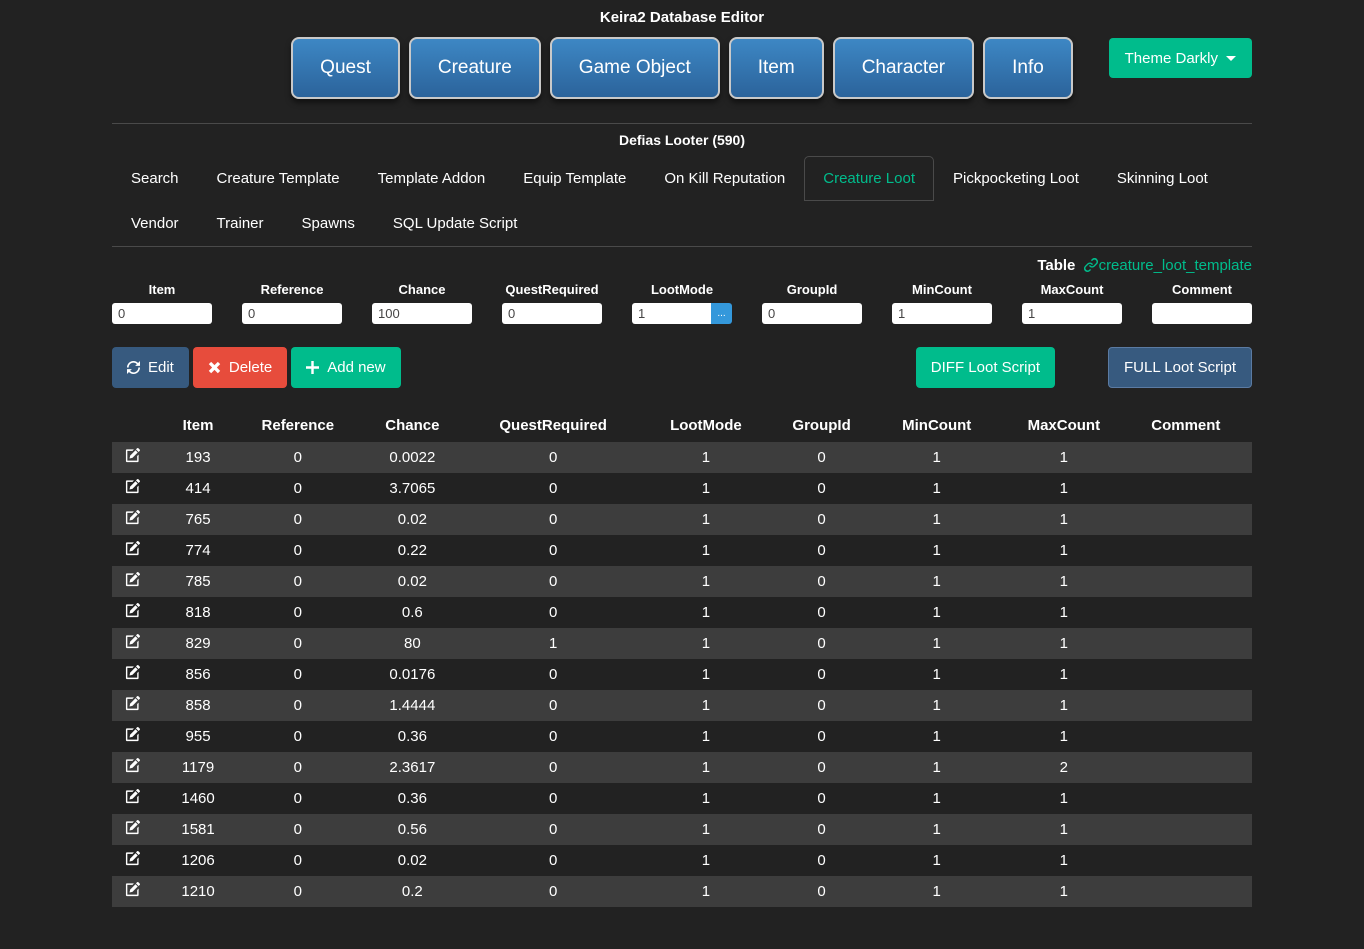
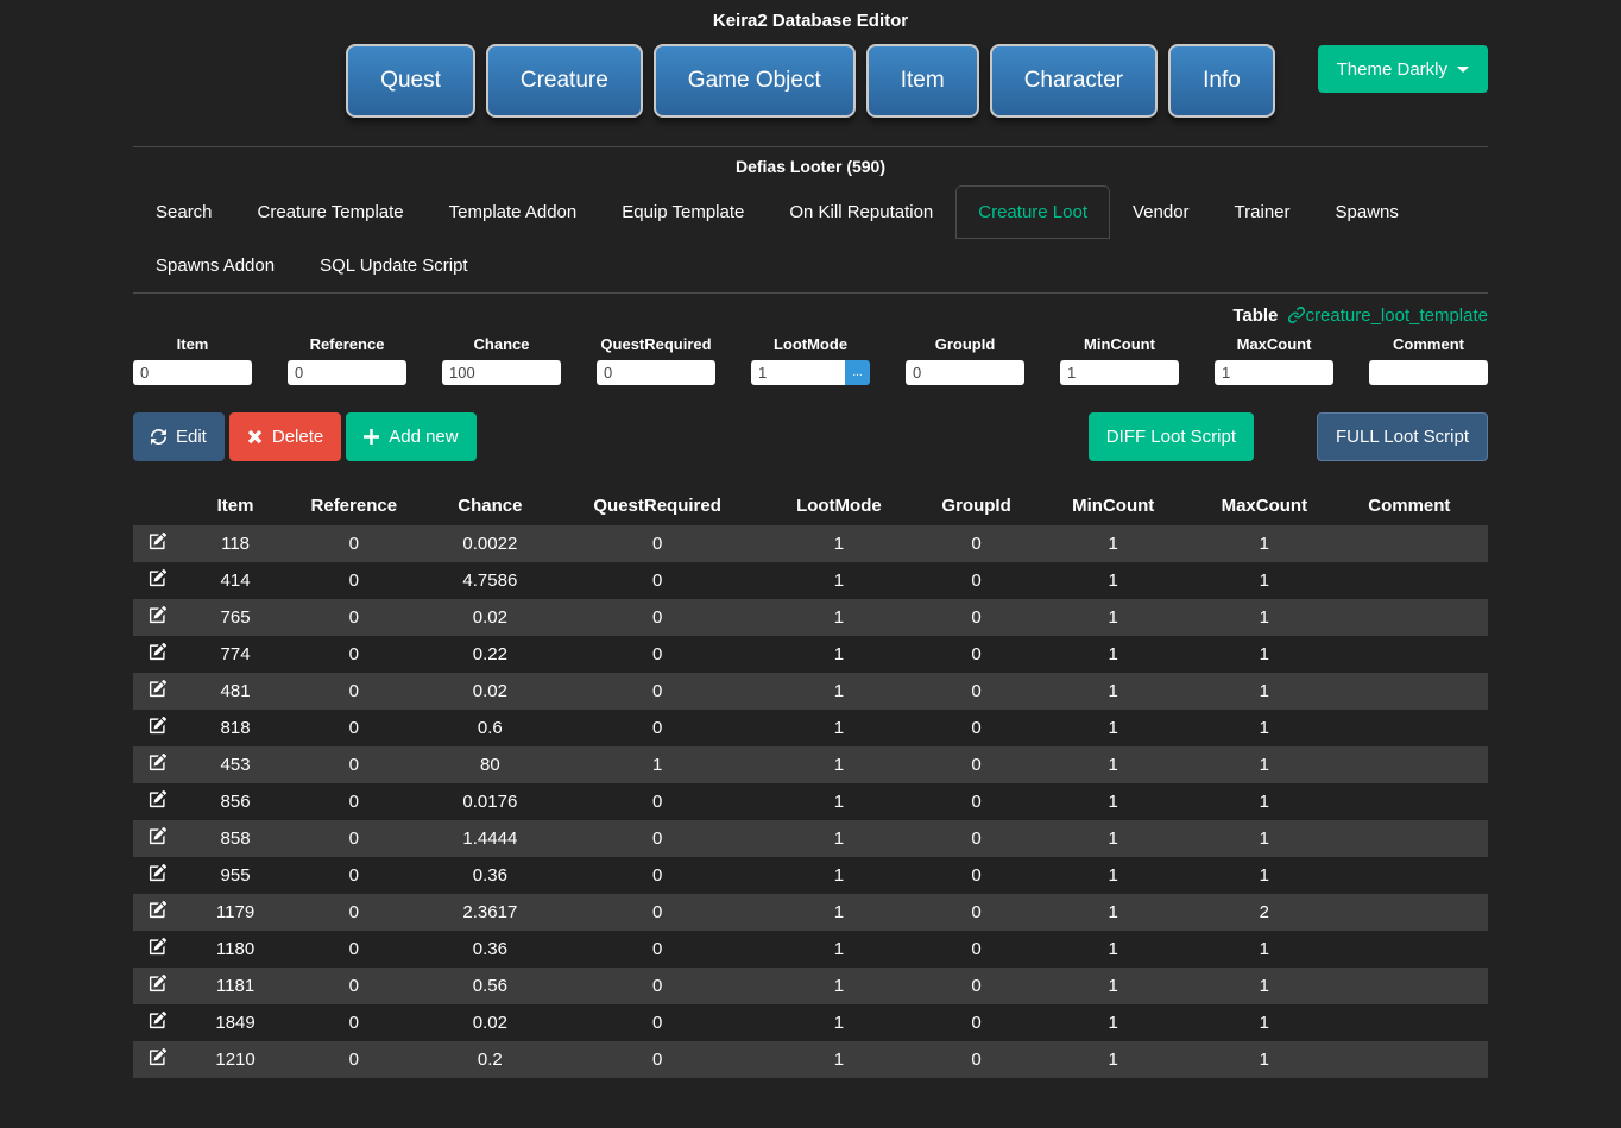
  Keira2 Database Editor
  Quest
  Creature
  Game Object
  Item
  Character
  Info
  Theme Darkly
  Defias Looter (590)
  Search
  Creature Template
  Template Addon
  Equip Template
  On Kill Reputation
  Creature Loot
- Pickpocketing Loot
- Skinning Loot
  Vendor
  Trainer
  Spawns
+ Spawns Addon
  SQL Update Script
  Table creature_loot_template
  Item
  0
  Reference
  0
  Chance
  100
  QuestRequired
  0
  LootMode
  1
  ...
  GroupId
  0
  MinCount
  1
  MaxCount
  1
  Comment
  Edit
  Delete
  Add new
  DIFF Loot Script
  FULL Loot Script
  	Item	Reference	Chance	QuestRequired	LootMode	GroupId	MinCount	MaxCount	Comment
- 	193	0	0.0022	0	1	0	1	1
+ 	118	0	0.0022	0	1	0	1	1
- 	414	0	3.7065	0	1	0	1	1
+ 	414	0	4.7586	0	1	0	1	1
  	765	0	0.02	0	1	0	1	1
  	774	0	0.22	0	1	0	1	1
- 	785	0	0.02	0	1	0	1	1
+ 	481	0	0.02	0	1	0	1	1
  	818	0	0.6	0	1	0	1	1
- 	829	0	80	1	1	0	1	1
+ 	453	0	80	1	1	0	1	1
  	856	0	0.0176	0	1	0	1	1
  	858	0	1.4444	0	1	0	1	1
  	955	0	0.36	0	1	0	1	1
  	1179	0	2.3617	0	1	0	1	2
- 	1460	0	0.36	0	1	0	1	1
+ 	1180	0	0.36	0	1	0	1	1
- 	1581	0	0.56	0	1	0	1	1
+ 	1181	0	0.56	0	1	0	1	1
- 	1206	0	0.02	0	1	0	1	1
+ 	1849	0	0.02	0	1	0	1	1
  	1210	0	0.2	0	1	0	1	1
